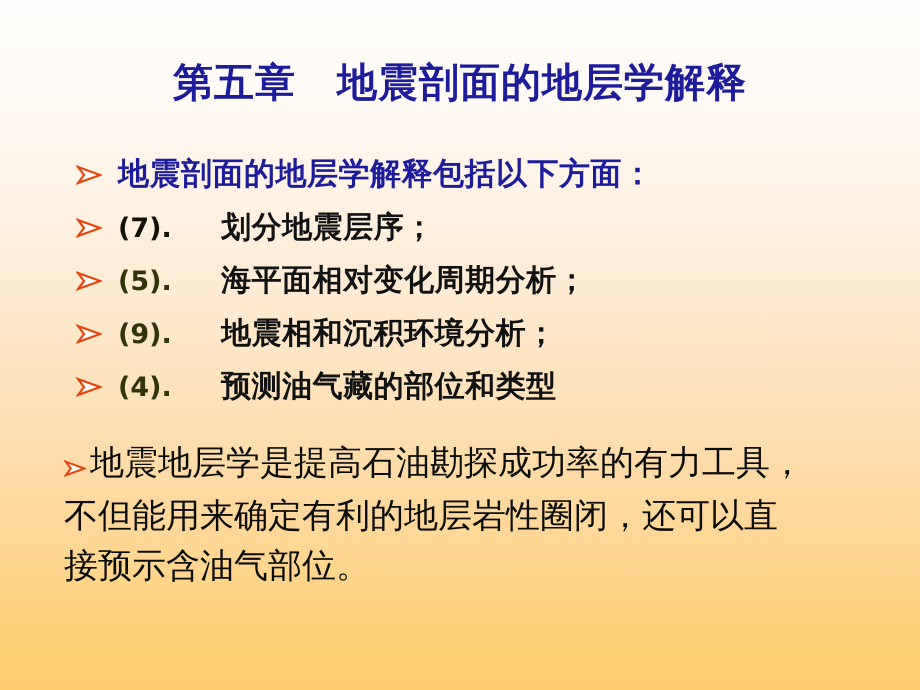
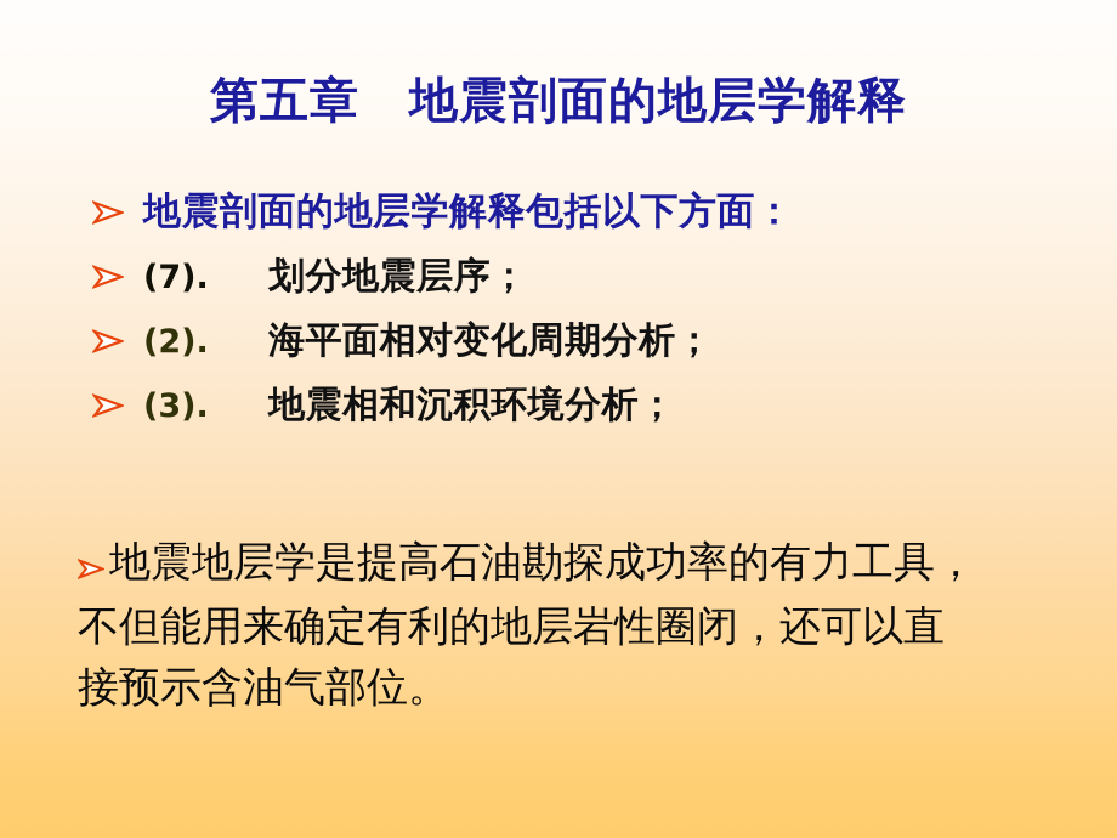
  第五章 地震剖面的地层学解释
  地震剖面的地层学解释包括以下方面：
  (7). 划分地震层序；
- (5). 海平面相对变化周期分析；
+ (2). 海平面相对变化周期分析；
- (9). 地震相和沉积环境分析；
+ (3). 地震相和沉积环境分析；
- (4). 预测油气藏的部位和类型
  地震地层学是提高石油勘探成功率的有力工具，
  不但能用来确定有利的地层岩性圈闭，还可以直
  接预示含油气部位。
